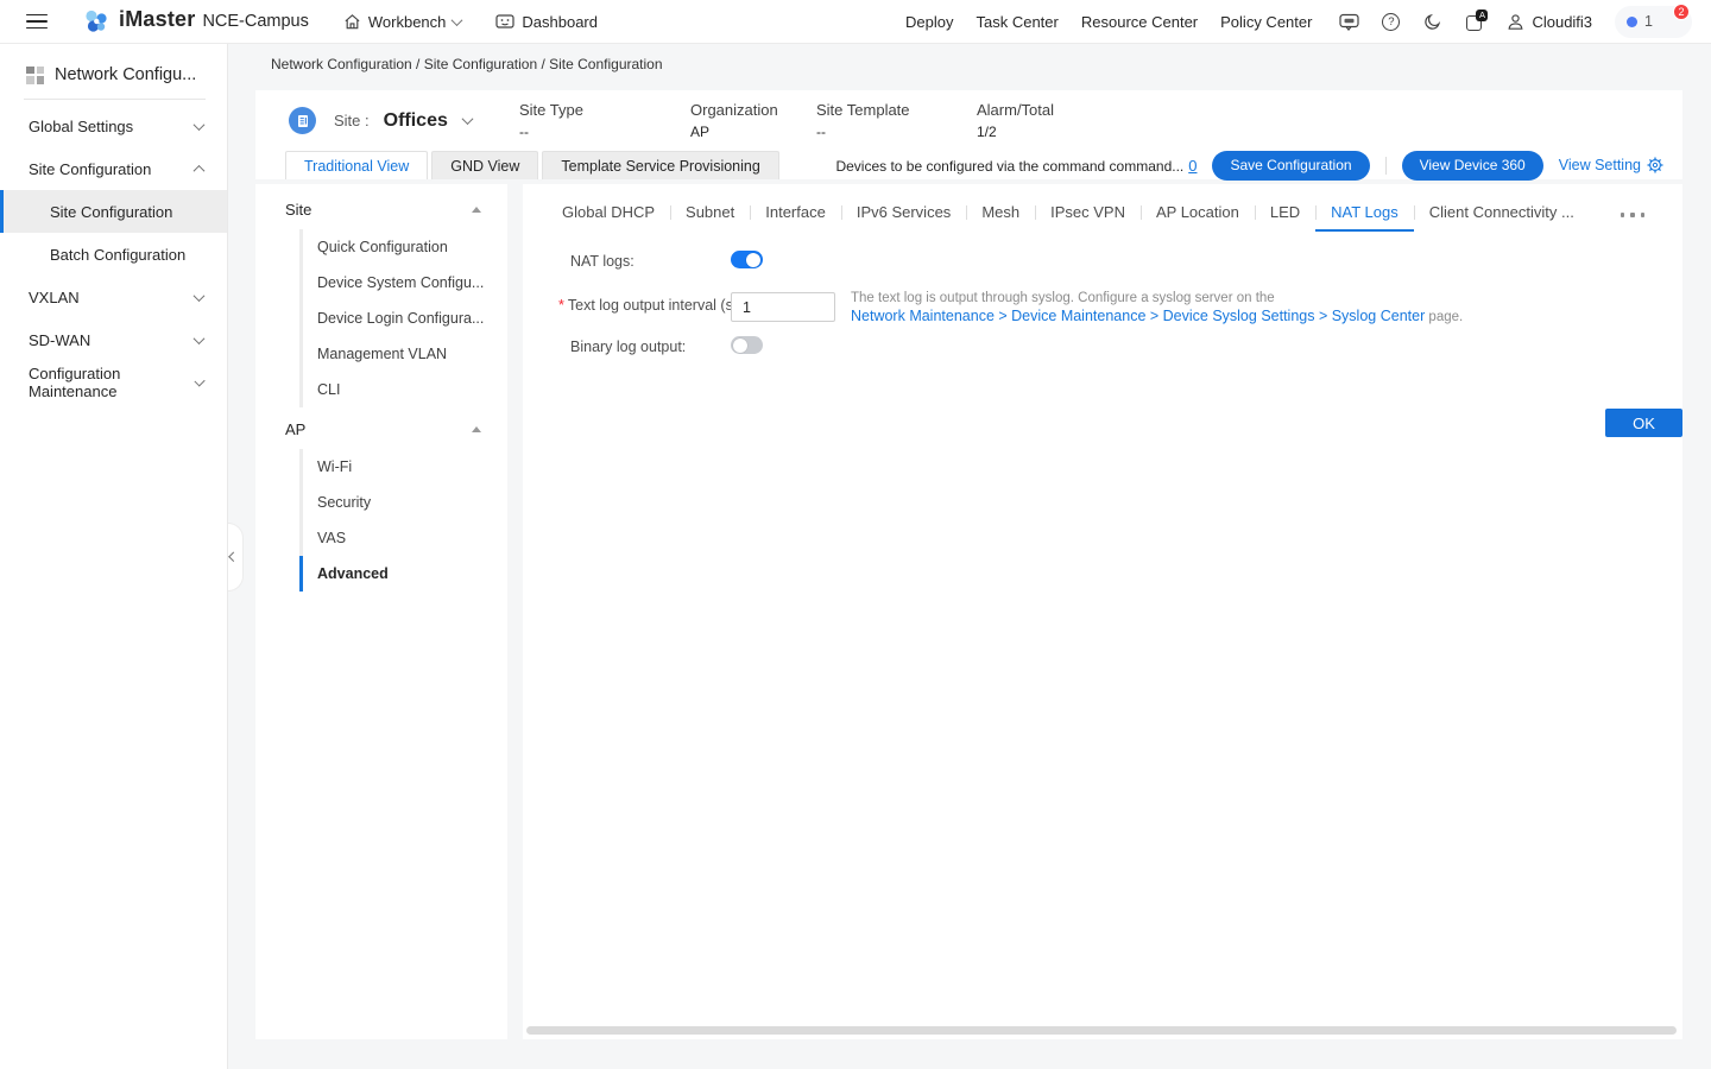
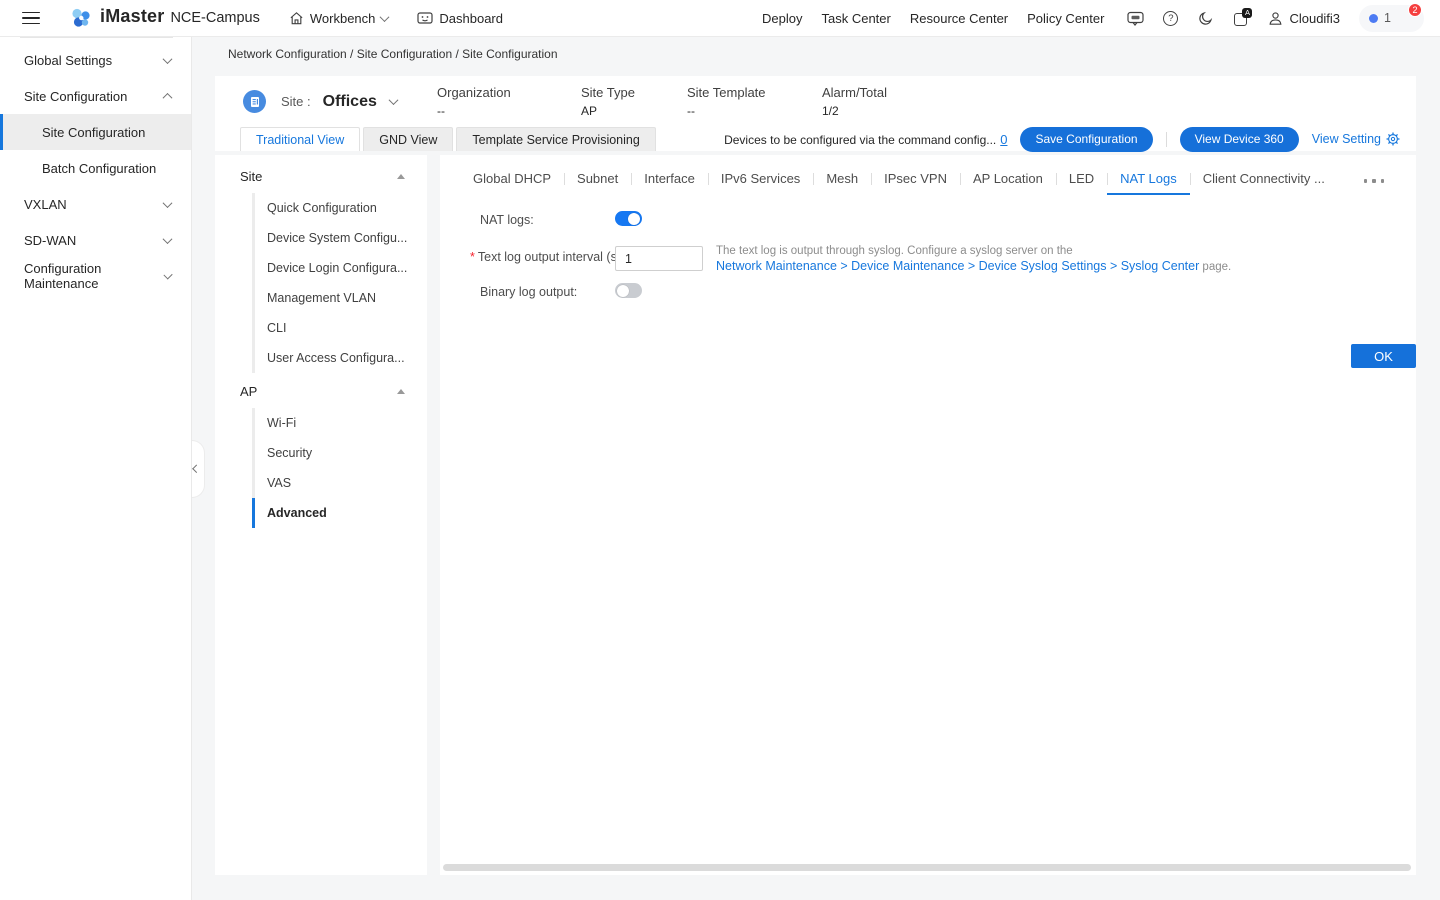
  iMaster
  NCE-Campus
  Workbench
  Dashboard
  Deploy
  Task Center
  Resource Center
  Policy Center
  ?
  A
  Cloudifi3
  1
  2
- Network Configu...
  Global Settings
  Site Configuration
  Site Configuration
  Batch Configuration
  VXLAN
  SD-WAN
  Configuration Maintenance
  Network Configuration / Site Configuration / Site Configuration
  Site :
  Offices
- Site Type
+ Organization
  --
- Organization
+ Site Type
  AP
  Site Template
  --
  Alarm/Total
  1/2
  Traditional View
  GND View
  Template Service Provisioning
- Devices to be configured via the command command... 0
+ Devices to be configured via the command config... 0
  Save Configuration
  View Device 360
  View Setting
  Site
  Quick Configuration
  Device System Configu...
  Device Login Configura...
  Management VLAN
  CLI
+ User Access Configura...
  AP
  Wi-Fi
  Security
  VAS
  Advanced
  Global DHCP
  Subnet
  Interface
  IPv6 Services
  Mesh
  IPsec VPN
  AP Location
  LED
  NAT Logs
  Client Connectivity ...
  NAT logs:
  * Text log output interval (s
  1
  The text log is output through syslog. Configure a syslog server on the
  Network Maintenance > Device Maintenance > Device Syslog Settings > Syslog Center page.
  Binary log output:
  OK
